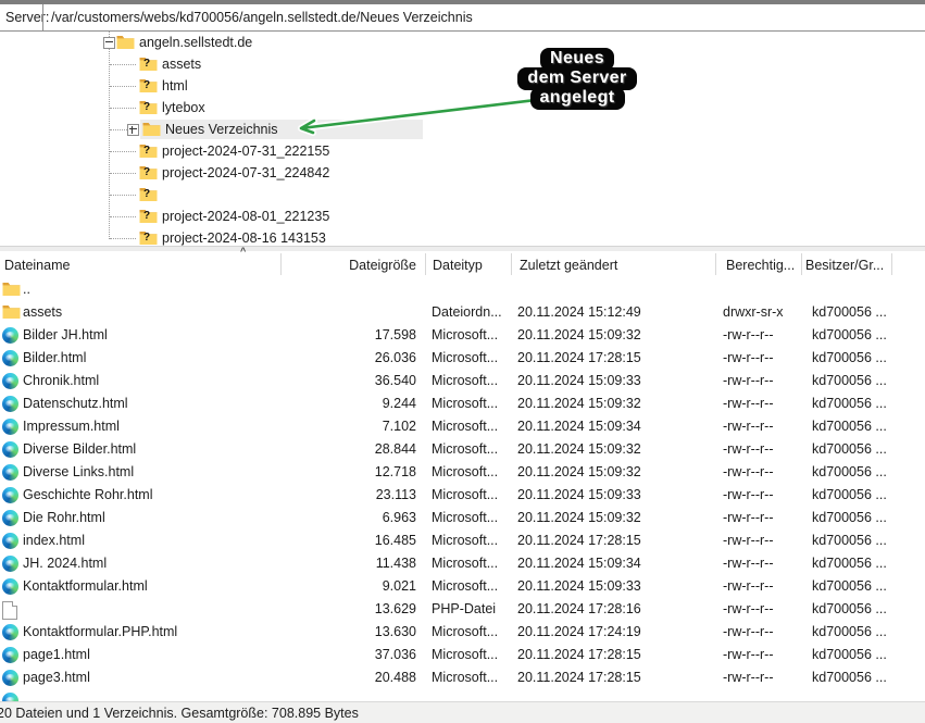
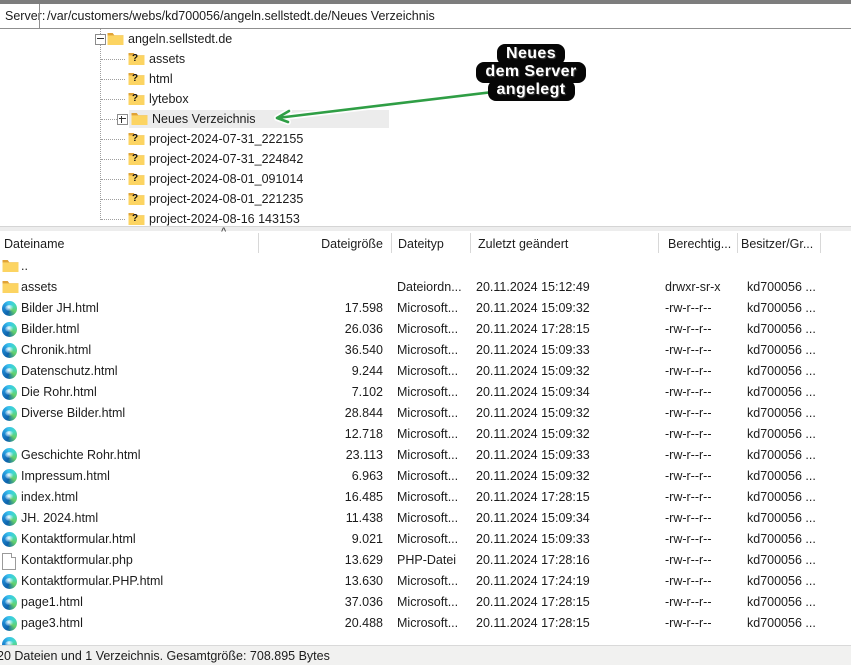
  Serve:
  /var/customers/webs/kd700056/angeln.sellstedt.de/Neues Verzeichnis
  angeln.sellstedt.de
  ?
  assets
  ?
  html
  ?
  lytebox
  Neues Verzeichnis
  ?
  project-2024-07-31_222155
  ?
  project-2024-07-31_224842
  ?
+ project-2024-08-01_091014
  ?
  project-2024-08-01_221235
  ?
  project-2024-08-16 143153
  Neues
  dem Server
  angelegt
  ^
  Dateiname
  Dateigröße
  Dateityp
  Zuletzt geändert
  Berechtig...
  Besitzer/Gr...
  ..
  assets
  Dateiordn...
  20.11.2024 15:12:49
  drwxr-sr-x
  kd700056 ...
  Bilder JH.html
  17.598
  Microsoft...
  20.11.2024 15:09:32
  -rw-r--r--
  kd700056 ...
  Bilder.html
  26.036
  Microsoft...
  20.11.2024 17:28:15
  -rw-r--r--
  kd700056 ...
  Chronik.html
  36.540
  Microsoft...
  20.11.2024 15:09:33
  -rw-r--r--
  kd700056 ...
  Datenschutz.html
  9.244
  Microsoft...
  20.11.2024 15:09:32
  -rw-r--r--
  kd700056 ...
- Impressum.html
+ Die Rohr.html
  7.102
  Microsoft...
  20.11.2024 15:09:34
  -rw-r--r--
  kd700056 ...
  Diverse Bilder.html
  28.844
  Microsoft...
  20.11.2024 15:09:32
  -rw-r--r--
  kd700056 ...
- Diverse Links.html
  12.718
  Microsoft...
  20.11.2024 15:09:32
  -rw-r--r--
  kd700056 ...
  Geschichte Rohr.html
  23.113
  Microsoft...
  20.11.2024 15:09:33
  -rw-r--r--
  kd700056 ...
- Die Rohr.html
+ Impressum.html
  6.963
  Microsoft...
  20.11.2024 15:09:32
  -rw-r--r--
  kd700056 ...
  index.html
  16.485
  Microsoft...
  20.11.2024 17:28:15
  -rw-r--r--
  kd700056 ...
  JH. 2024.html
  11.438
  Microsoft...
  20.11.2024 15:09:34
  -rw-r--r--
  kd700056 ...
  Kontaktformular.html
  9.021
  Microsoft...
  20.11.2024 15:09:33
  -rw-r--r--
  kd700056 ...
+ Kontaktformular.php
  13.629
  PHP-Datei
  20.11.2024 17:28:16
  -rw-r--r--
  kd700056 ...
  Kontaktformular.PHP.html
  13.630
  Microsoft...
  20.11.2024 17:24:19
  -rw-r--r--
  kd700056 ...
  page1.html
  37.036
  Microsoft...
  20.11.2024 17:28:15
  -rw-r--r--
  kd700056 ...
  page3.html
  20.488
  Microsoft...
  20.11.2024 17:28:15
  -rw-r--r--
  kd700056 ...
  20 Dateien und 1 Verzeichnis. Gesamtgröße: 708.895 Bytes
